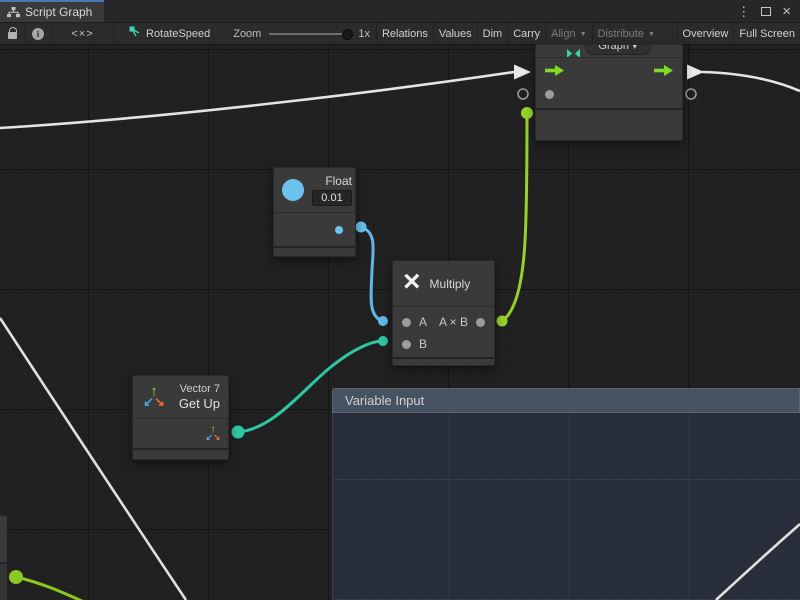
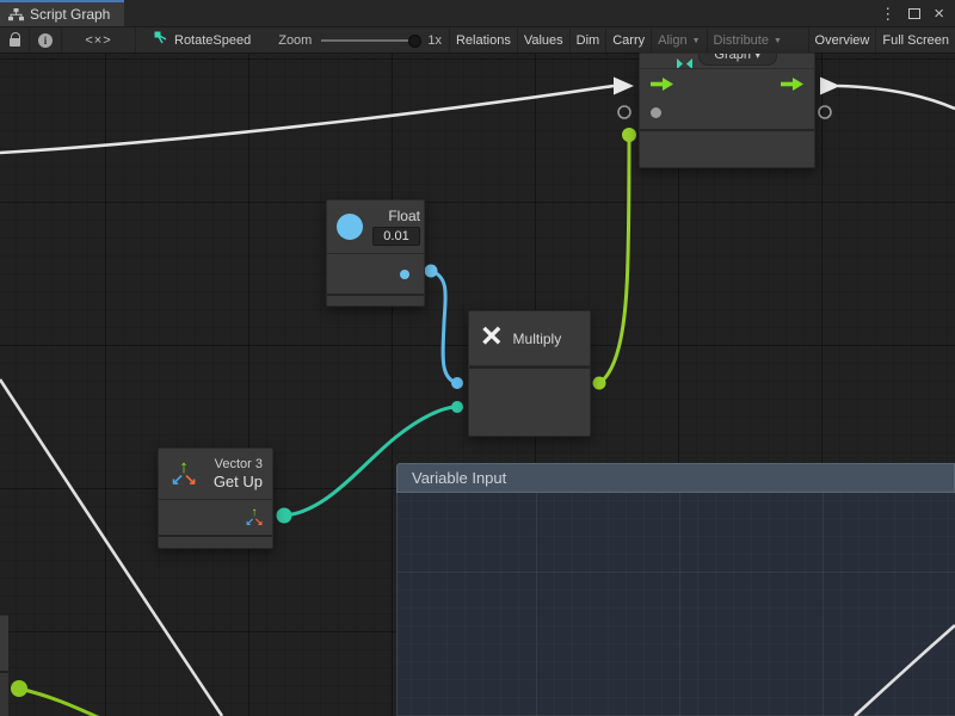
  Script Graph
  ⋮
  ×
  i
  <×>
  RotateSpeed
  Zoom
  1x
  Relations
  Values
  Dim
  Carry
  Align
  Distribute
  Overview
  Full Screen
  Variable Input
  Graph ▾
  Float
  0.01
  ×
  Multiply
- A
- A × B
- B
  ↑
  ↙↘
- Vector 7
+ Vector 3
  Get Up
  ↑
  ↙↘
